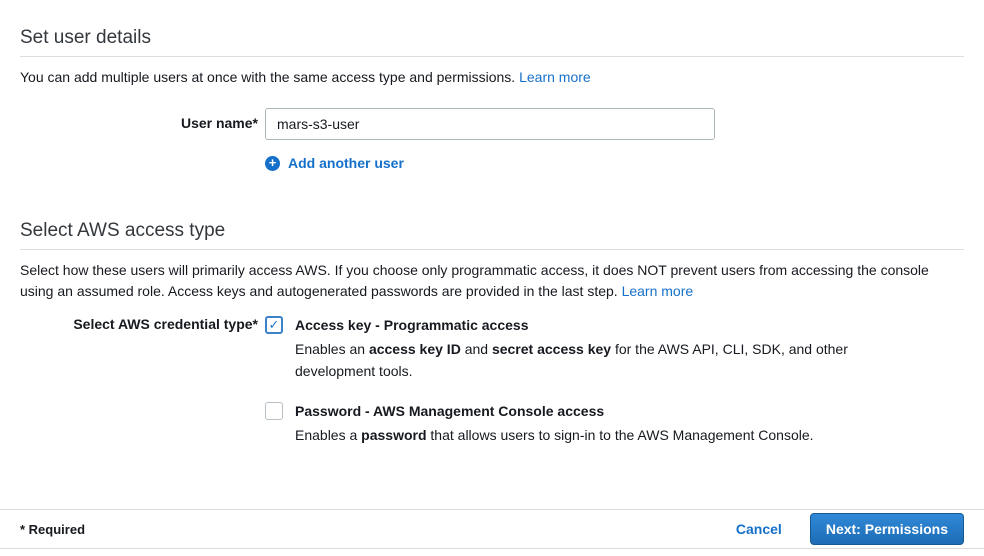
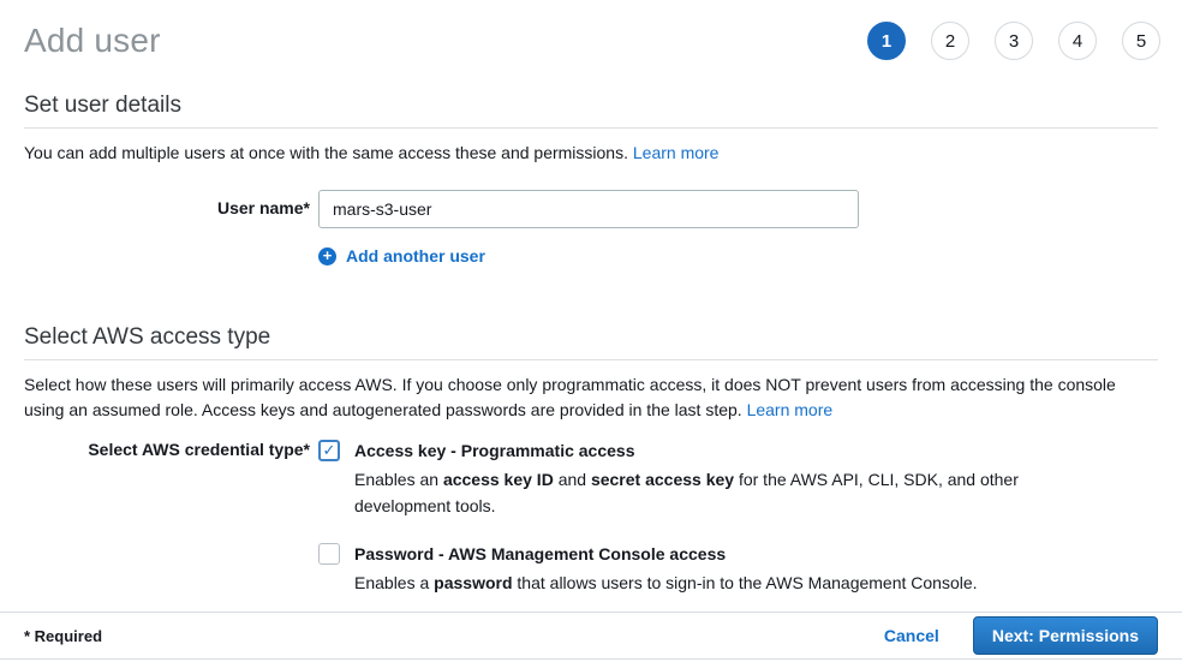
+ Add user
+ 1
+ 2
+ 3
+ 4
+ 5
  Set user details
- You can add multiple users at once with the same access type and permissions. Learn more
+ You can add multiple users at once with the same access these and permissions. Learn more
  User name*
  mars-s3-user
  +
  Add another user
  Select AWS access type
  Select how these users will primarily access AWS. If you choose only programmatic access, it does NOT prevent users from accessing the console using an assumed role. Access keys and autogenerated passwords are provided in the last step. Learn more
  Select AWS credential type*
  ✓
  Access key - Programmatic access
  Enables an access key ID and secret access key for the AWS API, CLI, SDK, and other development tools.
  Password - AWS Management Console access
  Enables a password that allows users to sign-in to the AWS Management Console.
  * Required
  Cancel
  Next: Permissions
